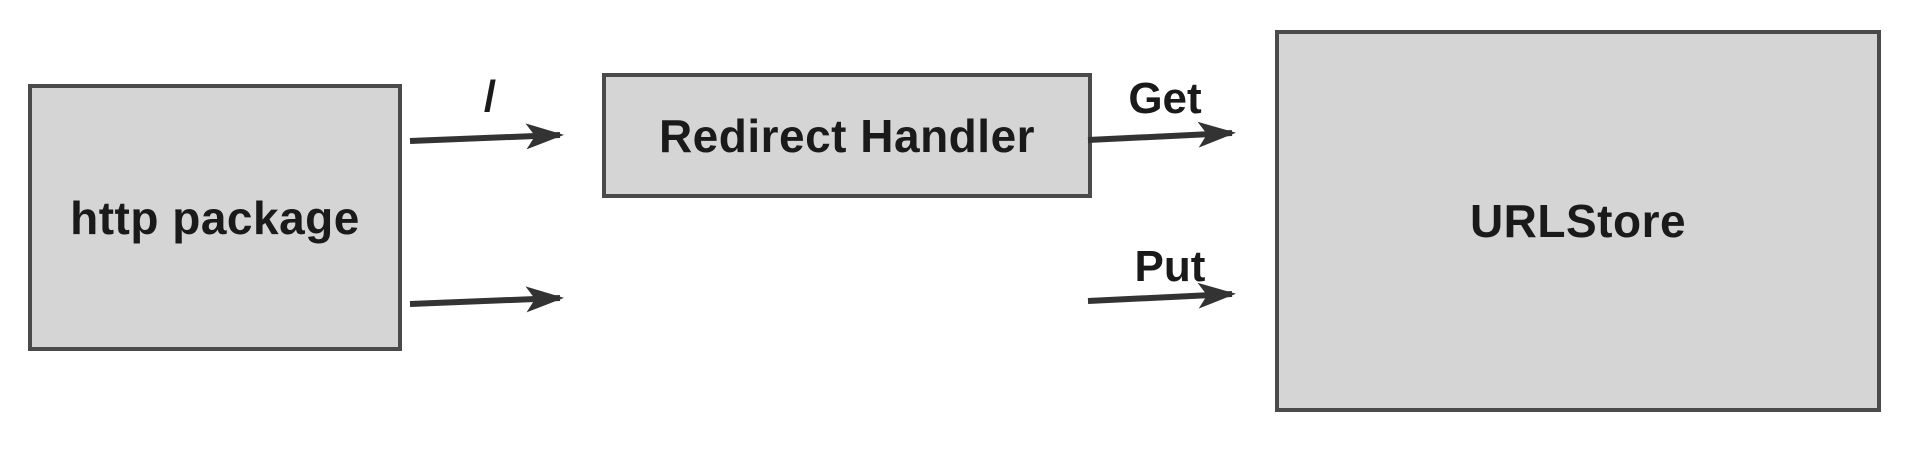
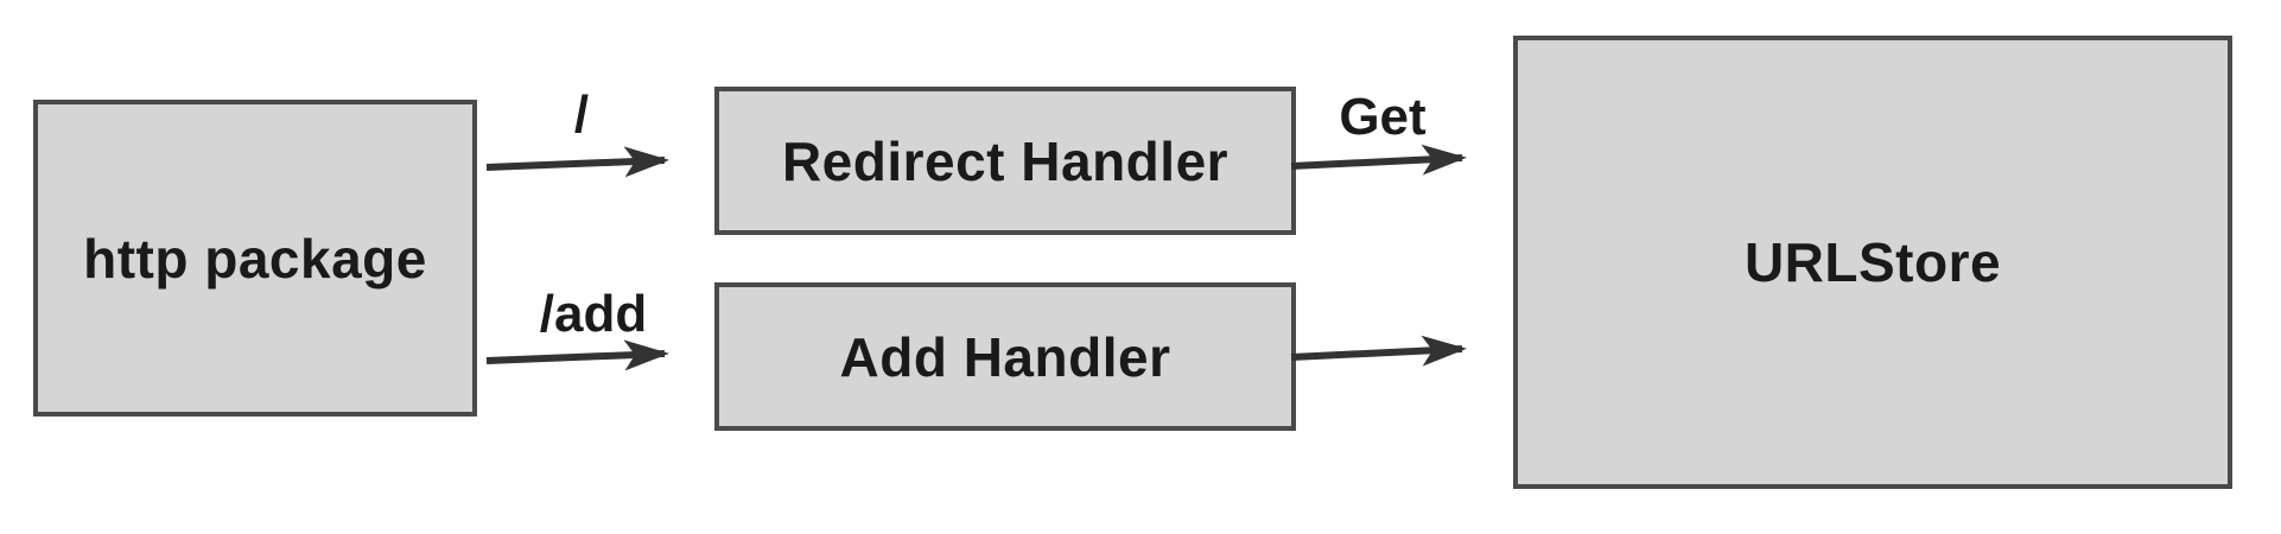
  http package
  Redirect Handler
+ Add Handler
  URLStore
  /
+ /add
  Get
- Put
